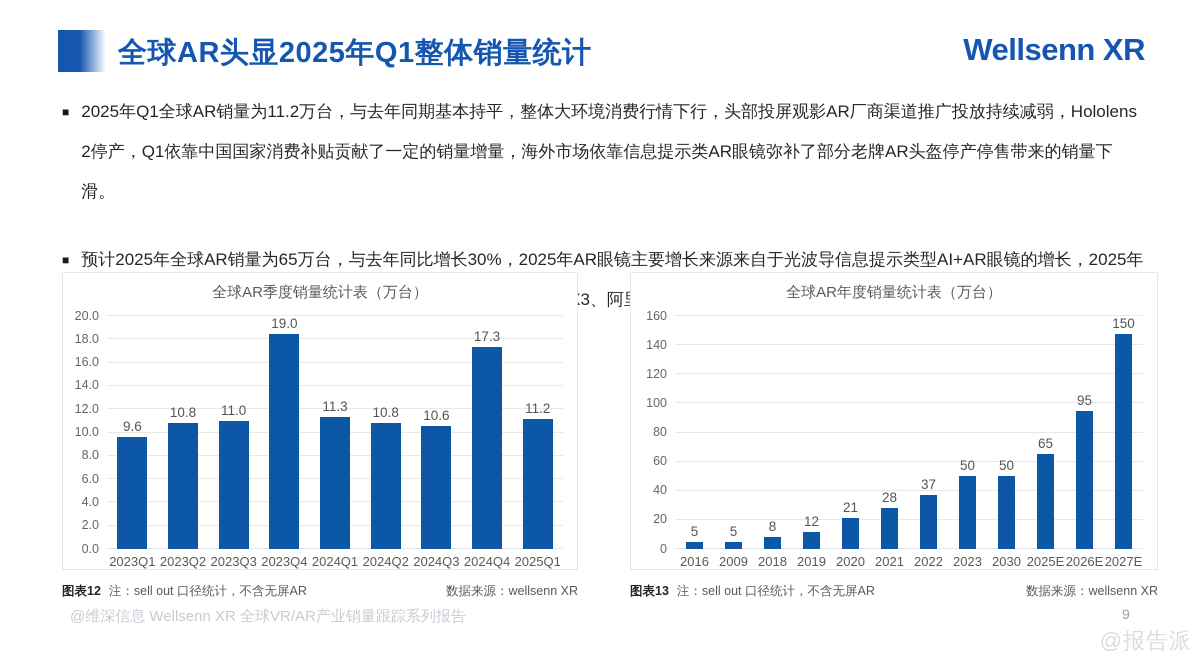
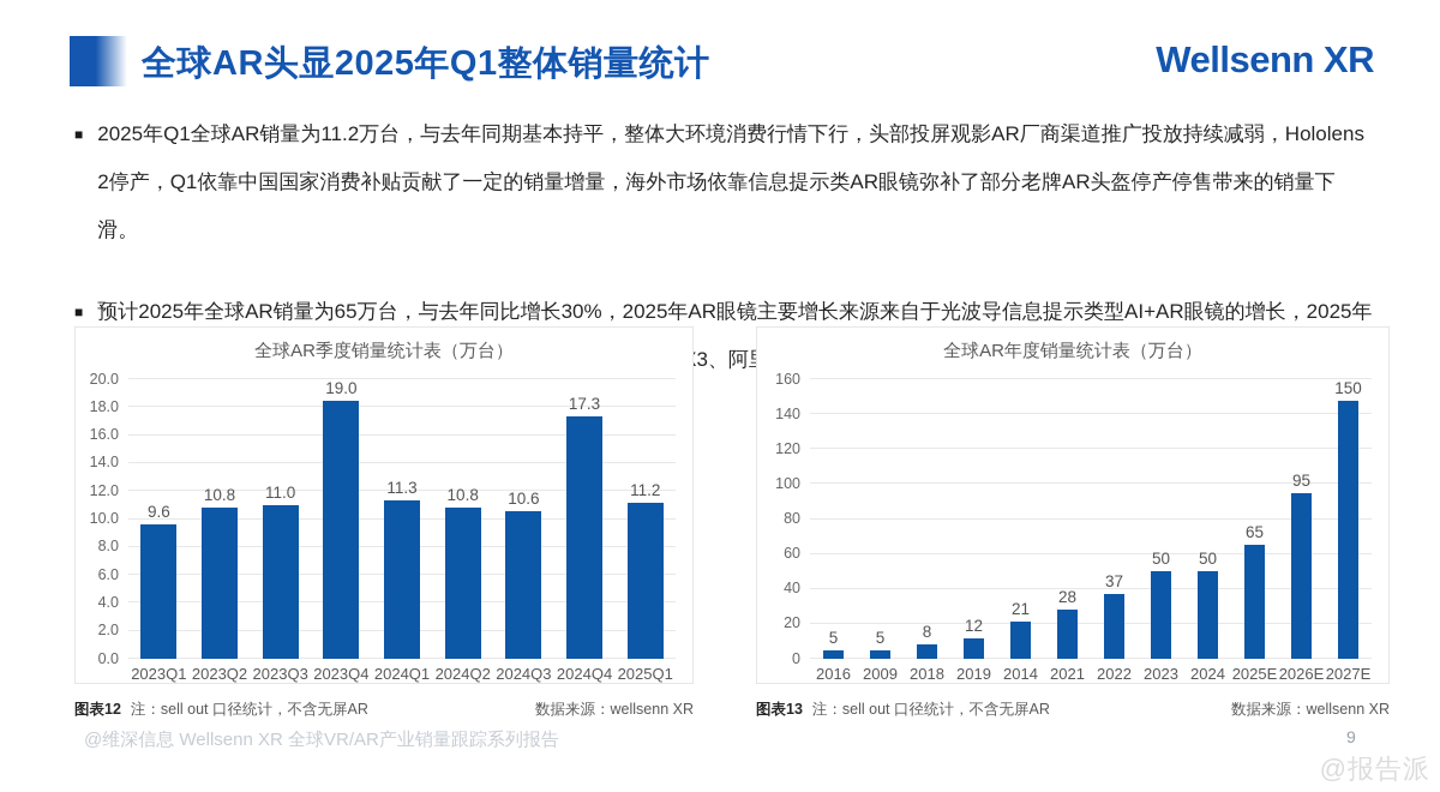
  全球AR头显2025年Q1整体销量统计
  Wellsenn XR
  ■
  2025年Q1全球AR销量为11.2万台，与去年同期基本持平，整体大环境消费行情下行，头部投屏观影AR厂商渠道推广投放持续减弱，Hololens 2停产，Q1依靠中国国家消费补贴贡献了一定的销量增量，海外市场依靠信息提示类AR眼镜弥补了部分老牌AR头盔停产停售带来的销量下滑。
  ■
  全球AR季度销量统计表（万台）
  0.0
  2.0
  4.0
  6.0
  8.0
  10.0
  12.0
  14.0
  16.0
  18.0
  20.0
  9.6
  10.8
  11.0
  19.0
  11.3
  10.8
  10.6
  17.3
  11.2
  2023Q1
  2023Q2
  2023Q3
  2023Q4
  2024Q1
  2024Q2
  2024Q3
  2024Q4
  2025Q1
  图表12
  注：sell out 口径统计，不含无屏AR
  数据来源：wellsenn XR
  全球AR年度销量统计表（万台）
  0
  20
  40
  60
  80
  100
  120
  140
  160
  5
  5
  8
  12
  21
  28
  37
  50
  50
  65
  95
  150
  2016
  2009
  2018
  2019
- 2020
+ 2014
  2021
  2022
  2023
- 2030
+ 2024
  2025E
  2026E
  2027E
  图表13
  注：sell out 口径统计，不含无屏AR
  数据来源：wellsenn XR
  @维深信息 Wellsenn XR 全球VR/AR产业销量跟踪系列报告
  9
  @报告派
